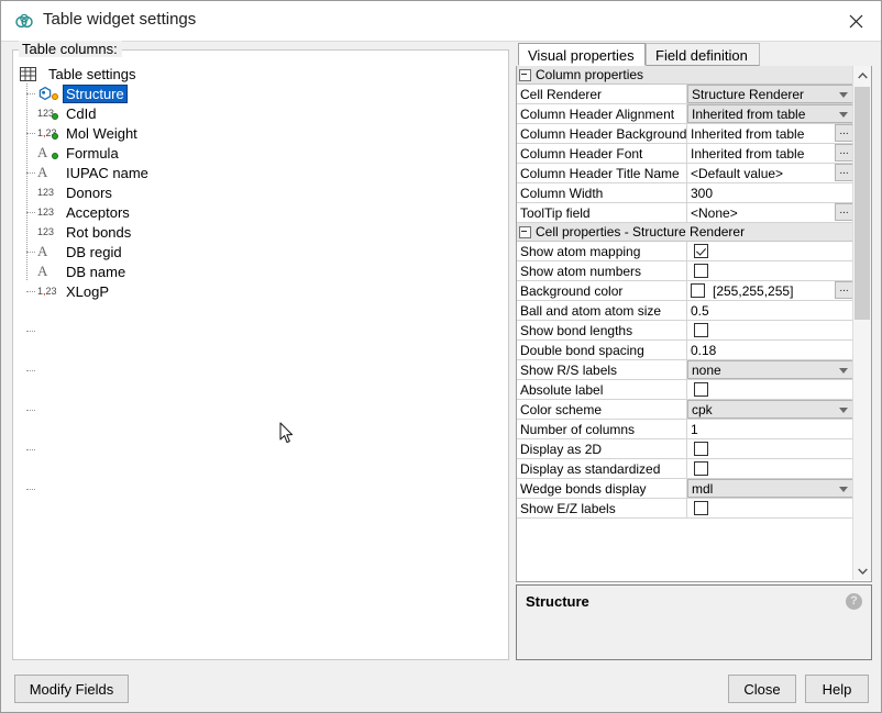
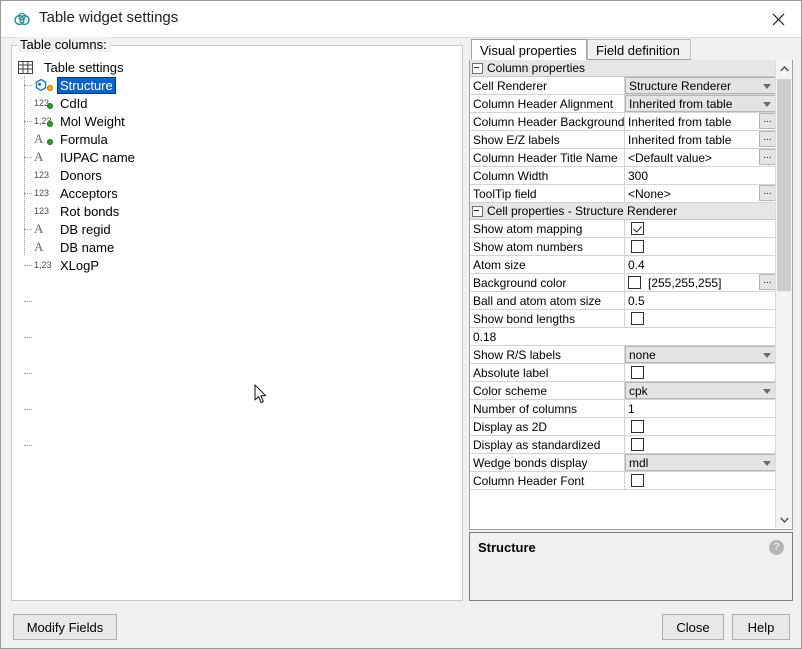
  Table widget settings
  Table columns:
  Table settings
  Structure
  123
  CdId
  1,2
  Mol Weight
  A
  Formula
  A
  IUPAC name
  123
  Donors
  123
  Acceptors
  123
  Rot bonds
  A
  DB regid
  A
  DB name
  1,23
  XLogP
  Visual properties
  Field definition
  Column properties
  Cell Renderer
  Structure Renderer
  Column Header Alignment
  Inherited from table
  Column Header Background
  Inherited from table
  ...
- Column Header Font
+ Show E/Z labels
  Inherited from table
  ...
  Column Header Title Name
  <Default value>
  ...
  Column Width
  300
  ToolTip field
  <None>
  ...
  Cell properties - Structure Renderer
  Show atom mapping
  Show atom numbers
+ Atom size
+ 0.4
  Background color
  [255,255,255]
  ...
  Ball and atom atom size
  0.5
  Show bond lengths
- Double bond spacing
  0.18
  Show R/S labels
  none
  Absolute label
  Color scheme
  cpk
  Number of columns
  1
  Display as 2D
  Display as standardized
  Wedge bonds display
  mdl
- Show E/Z labels
+ Column Header Font
  Structure
  ?
  Modify Fields
  Close
  Help
